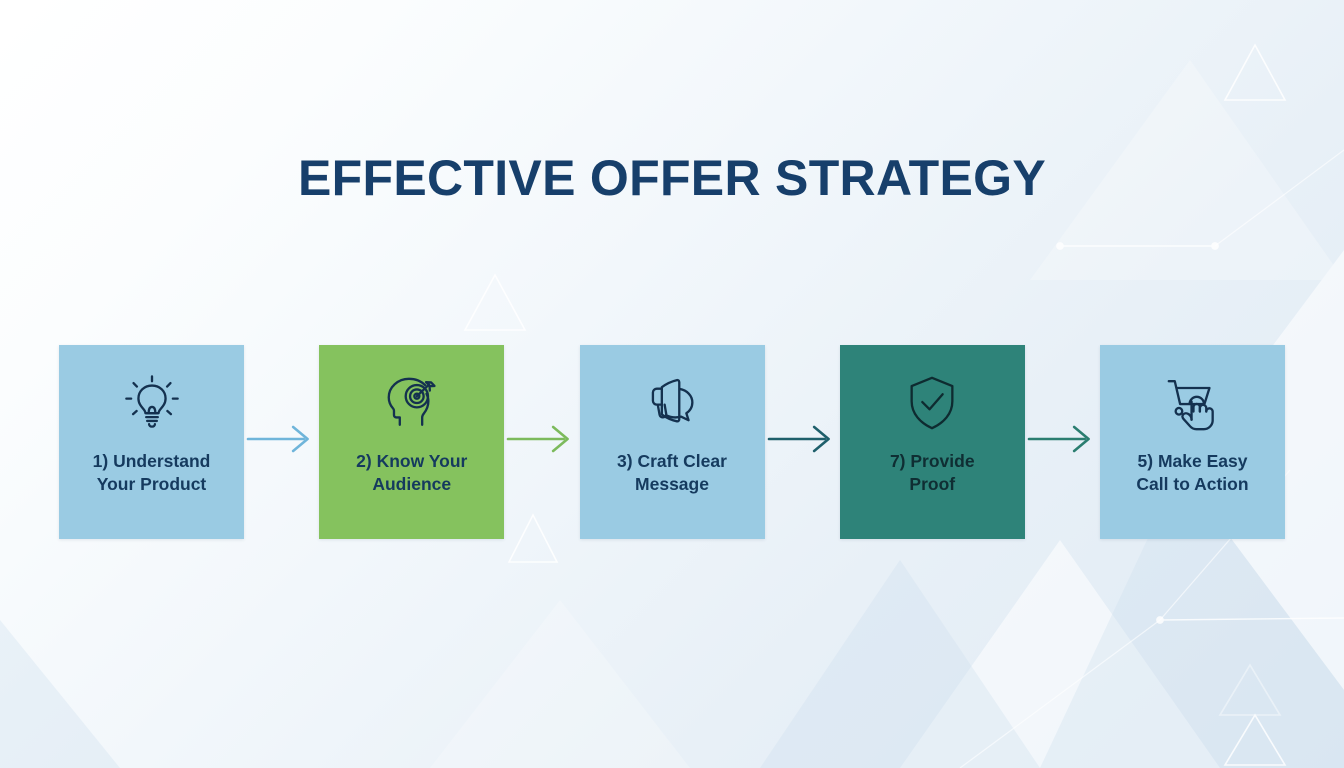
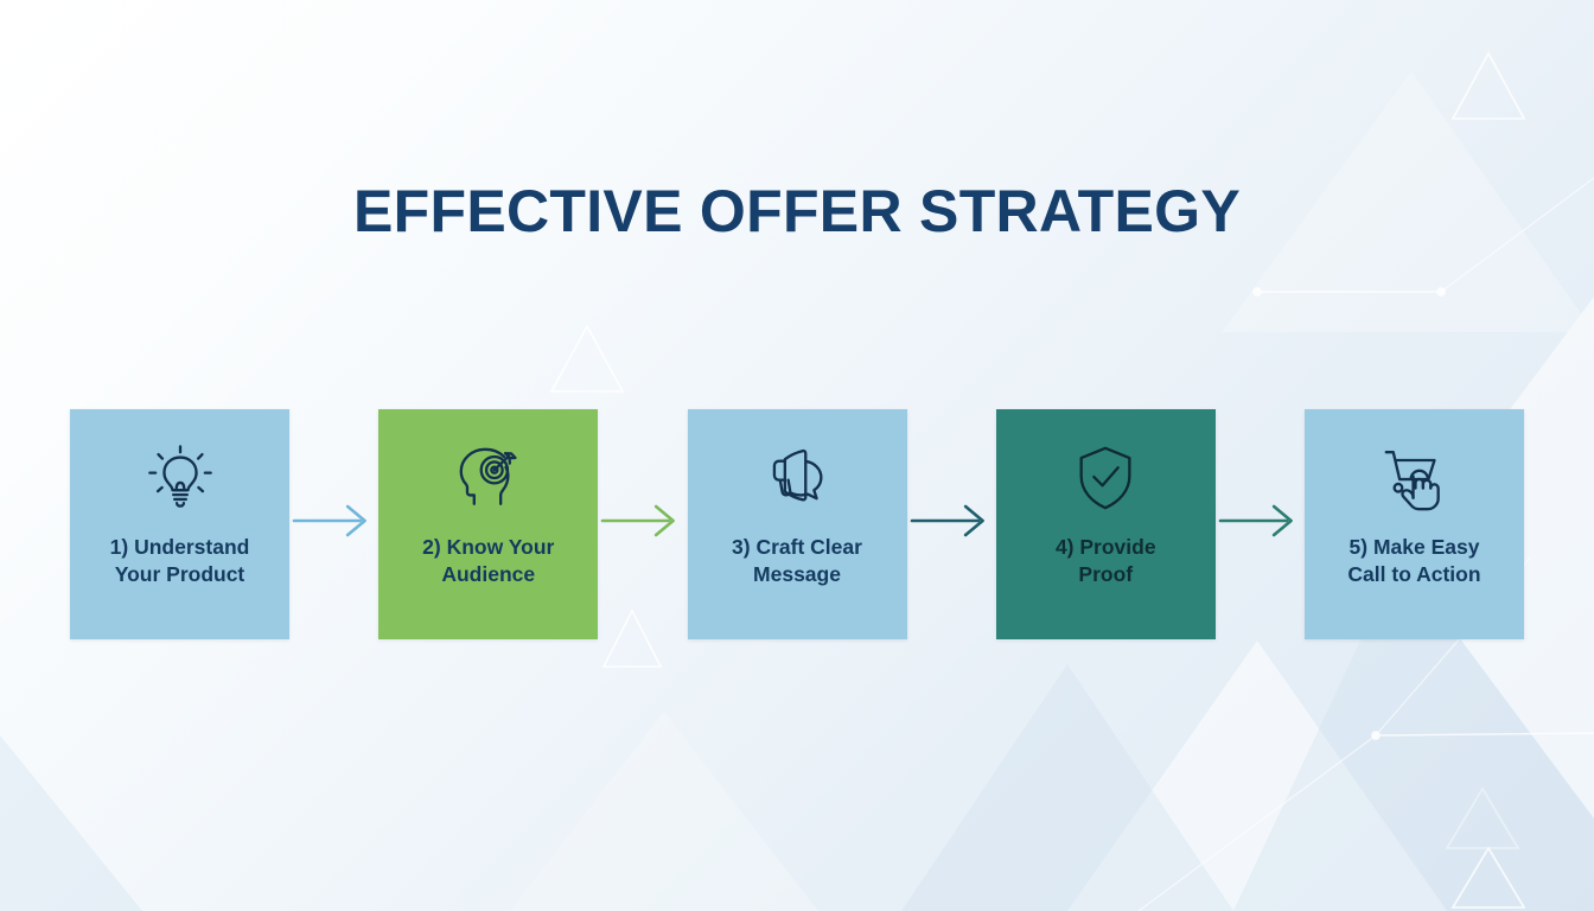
  EFFECTIVE OFFER STRATEGY
  1) Understand
  Your Product
  2) Know Your
  Audience
  3) Craft Clear
  Message
- 7) Provide
+ 4) Provide
  Proof
  5) Make Easy
  Call to Action
